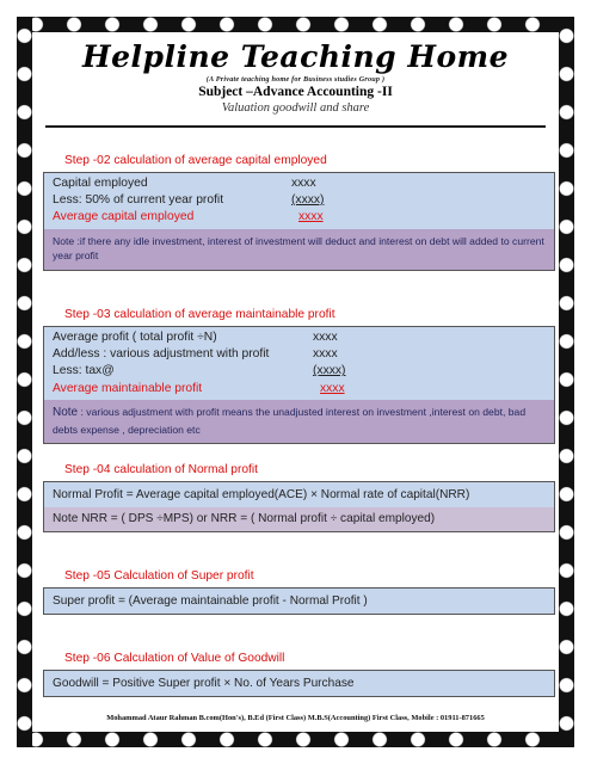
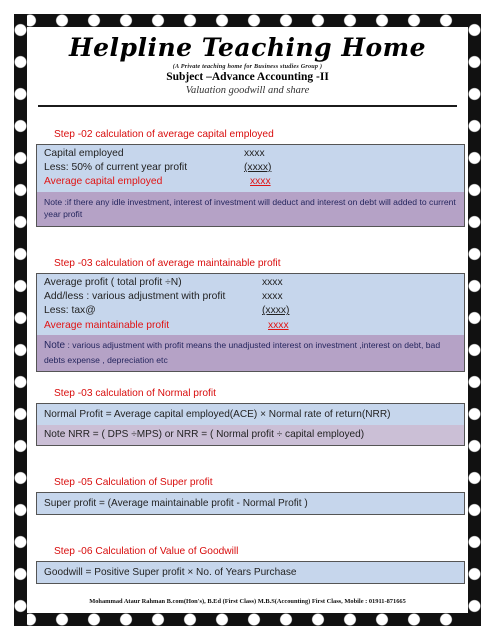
  Helpline Teaching Home
  Subject –Advance Accounting -II
  Valuation goodwill and share
  Step -02 calculation of average capital employed
  Capital employed
  xxxx
  Less: 50% of current year profit
  (xxxx)
  Average capital employed
  xxxx
  Note :if there any idle investment, interest of investment will deduct and interest on debt will added to current year profit
  Step -03 calculation of average maintainable profit
  Average profit ( total profit ÷N)
  xxxx
  Add/less : various adjustment with profit
  xxxx
  Less: tax@
  (xxxx)
  Average maintainable profit
  xxxx
  Note : various adjustment with profit means the unadjusted interest on investment ,interest on debt, bad debts expense , depreciation etc
- Step -04 calculation of Normal profit
+ Step -03 calculation of Normal profit
- Normal Profit = Average capital employed(ACE) × Normal rate of capital(NRR)
+ Normal Profit = Average capital employed(ACE) × Normal rate of return(NRR)
  Note NRR = ( DPS ÷MPS) or NRR = ( Normal profit ÷ capital employed)
  Step -05 Calculation of Super profit
  Super profit = (Average maintainable profit - Normal Profit )
  Step -06 Calculation of Value of Goodwill
  Goodwill = Positive Super profit × No. of Years Purchase
